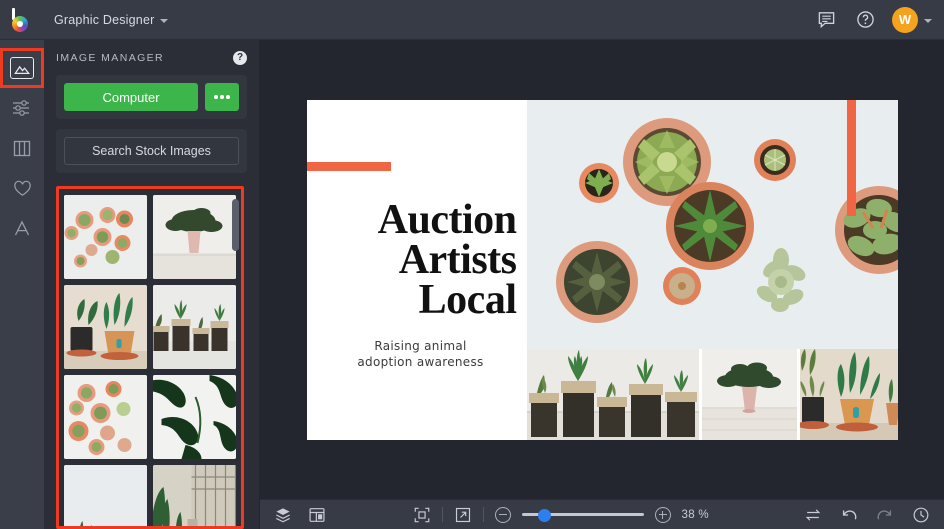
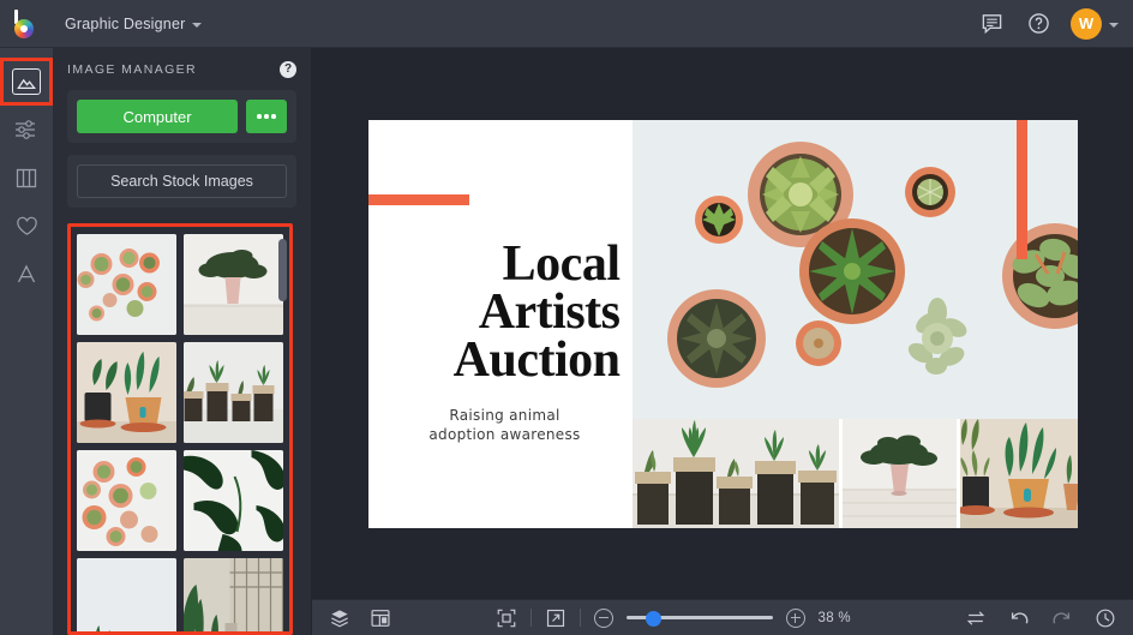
  Graphic Designer
  W
  IMAGE MANAGER
  ?
  Computer
  Search Stock Images
- Auction
+ Local
  Artists
- Local
+ Auction
  Raising animal
  adoption awareness
  38 %
